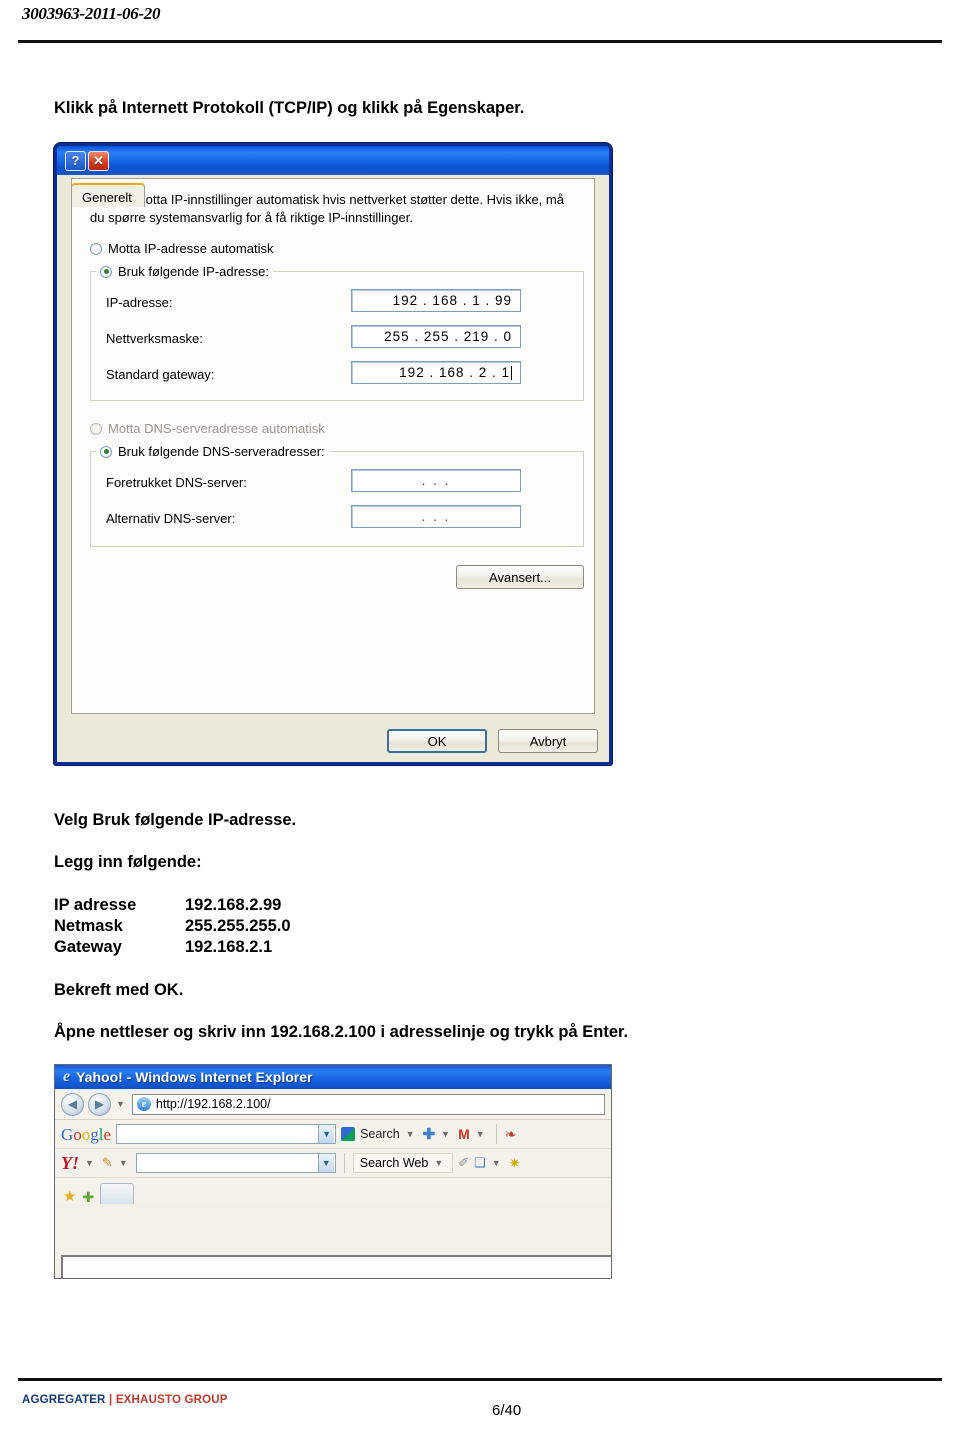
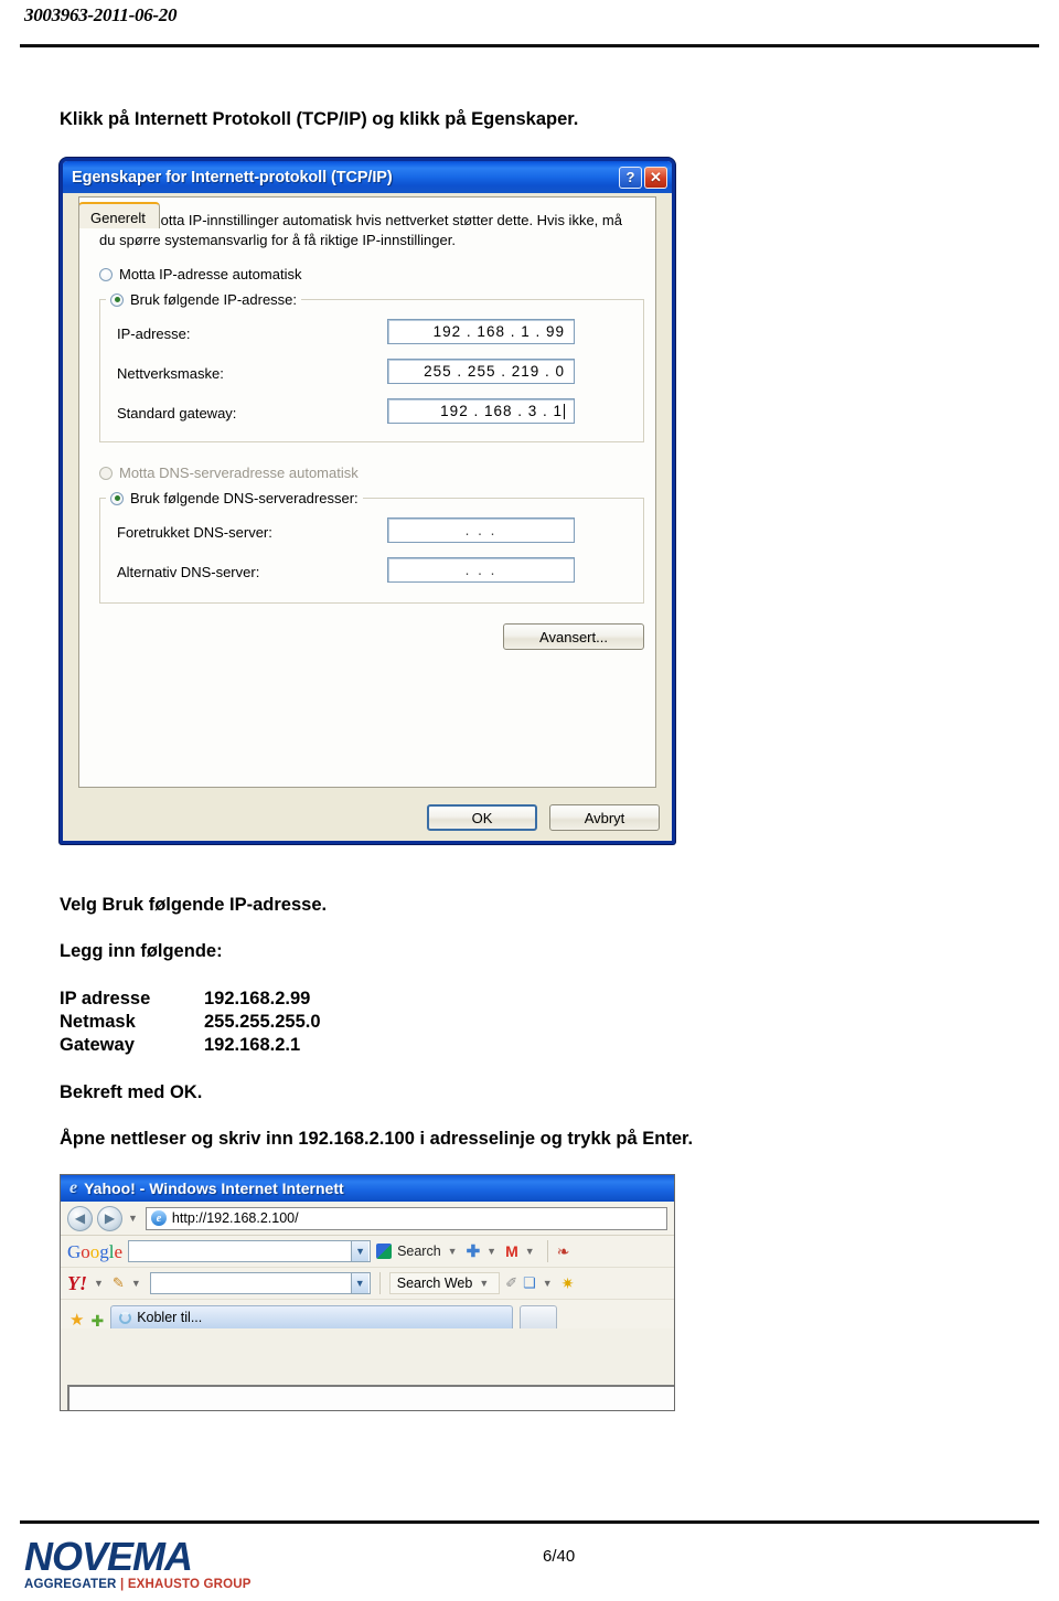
  3003963-2011-06-20
  Klikk på Internett Protokoll (TCP/IP) og klikk på Egenskaper.
+ Egenskaper for Internett-protokoll (TCP/IP)
  ?
  ✕
  Generelt
  otta IP-innstillinger automatisk hvis nettverket støtter dette. Hvis ikke, må du spørre systemansvarlig for å få riktige IP-innstillinger.
  Motta IP-adresse automatisk
  Bruk følgende IP-adresse:
  IP-adresse:
  192 . 168 . 1 . 99
  Nettverksmaske:
  255 . 255 . 219 . 0
  Standard gateway:
- 192 . 168 . 2 . 1
+ 192 . 168 . 3 . 1
  Motta DNS-serveradresse automatisk
  Bruk følgende DNS-serveradresser:
  Foretrukket DNS-server:
  . . .
  Alternativ DNS-server:
  . . .
  Avansert...
  OK
  Avbryt
  Velg Bruk følgende IP-adresse.
  Legg inn følgende:
  IP adresse
  192.168.2.99
  Netmask
  255.255.255.0
  Gateway
  192.168.2.1
  Bekreft med OK.
  Åpne nettleser og skriv inn 192.168.2.100 i adresselinje og trykk på Enter.
  e
- Yahoo! - Windows Internet Explorer
+ Yahoo! - Windows Internet Internett
  ◀
  ▶
  ▼
  e
  http://192.168.2.100/
  Google
  ▼
  Search
  ▼
  ✚
  ▼
  M
  ▼
  ❧
  Y!
  ▼
  ✎
  ▼
  ▼
  Search Web
  ▼
  ✐
  ❏
  ▼
  ✷
  ★
  ✚
+ Kobler til...
+ NOVEMA
  AGGREGATER | EXHAUSTO GROUP
  6/40
